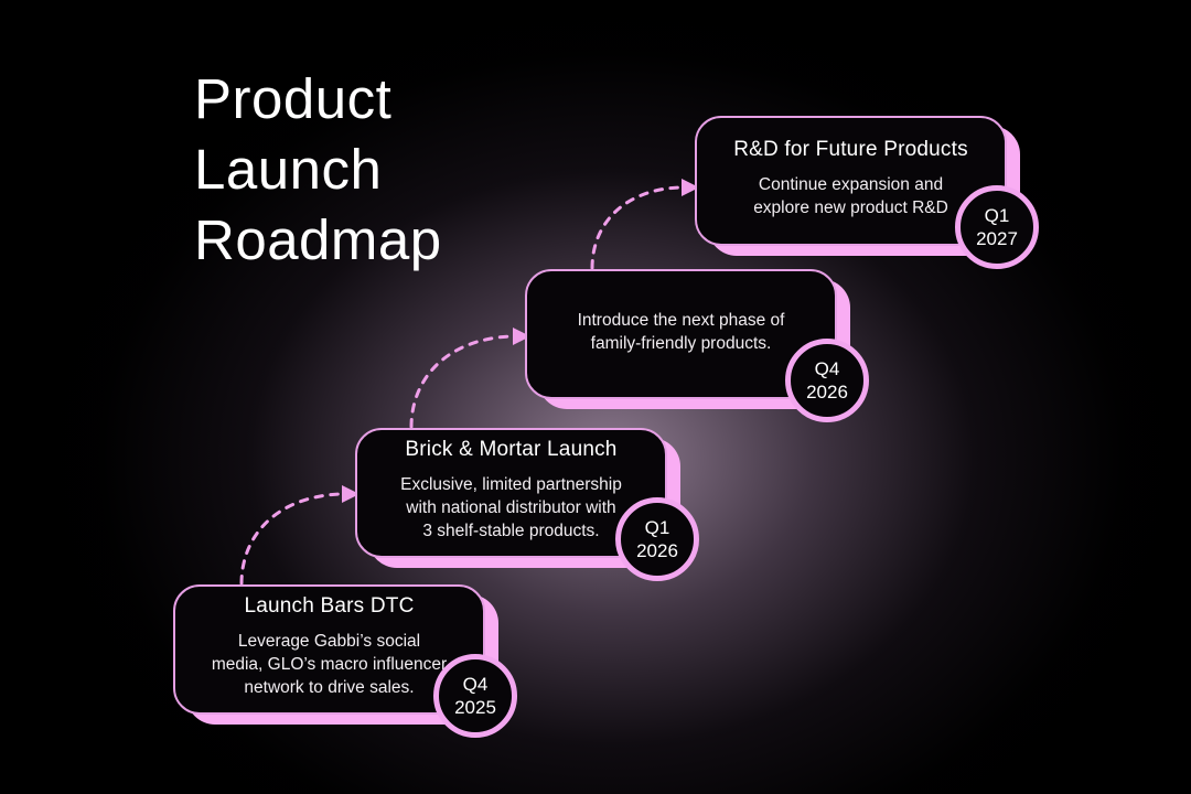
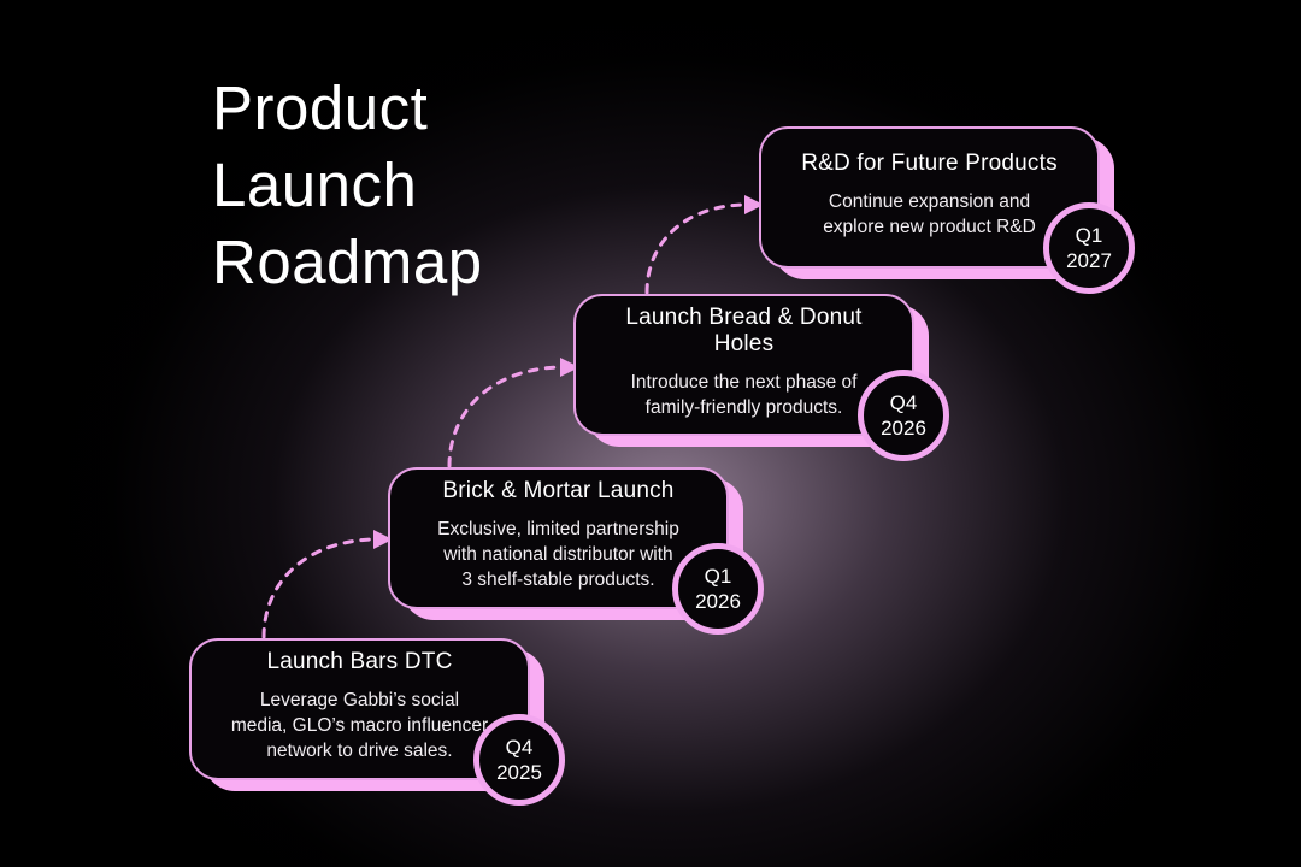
  Product
  Launch
  Roadmap
  Launch Bars DTC
  Leverage Gabbi’s social
  media, GLO’s macro influencer
  network to drive sales.
  Q4
  2025
  Brick & Mortar Launch
  Exclusive, limited partnership
  with national distributor with
  3 shelf-stable products.
  Q1
  2026
+ Launch Bread & Donut Holes
  Introduce the next phase of
  family-friendly products.
  Q4
  2026
  R&D for Future Products
  Continue expansion and
  explore new product R&D
  Q1
  2027
